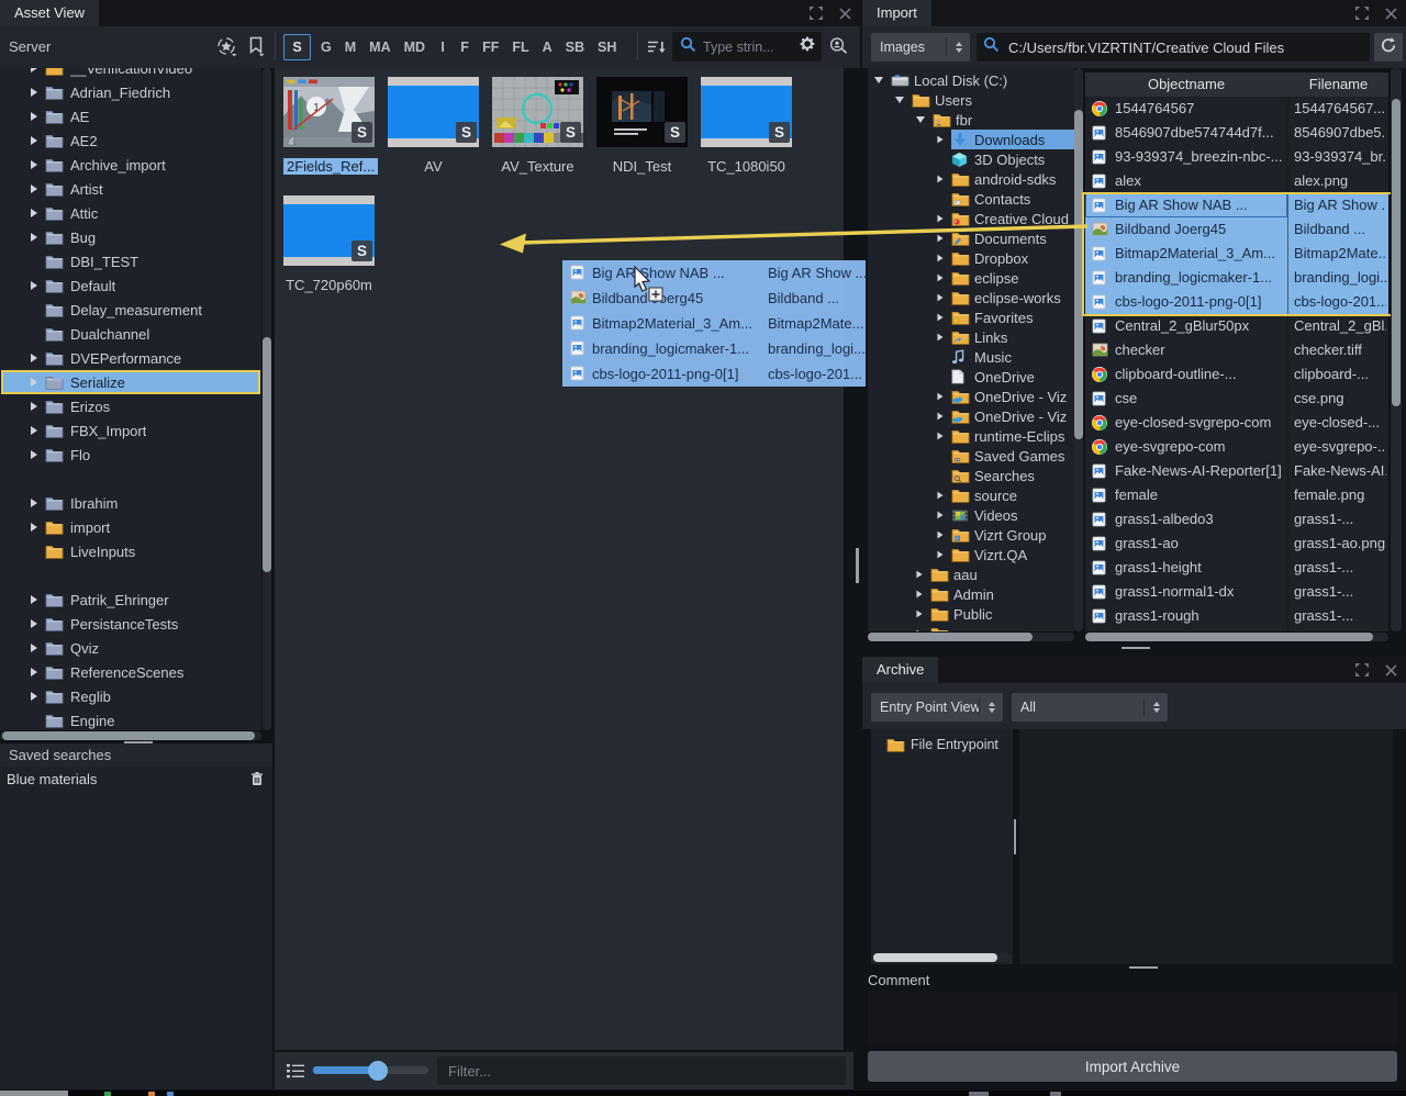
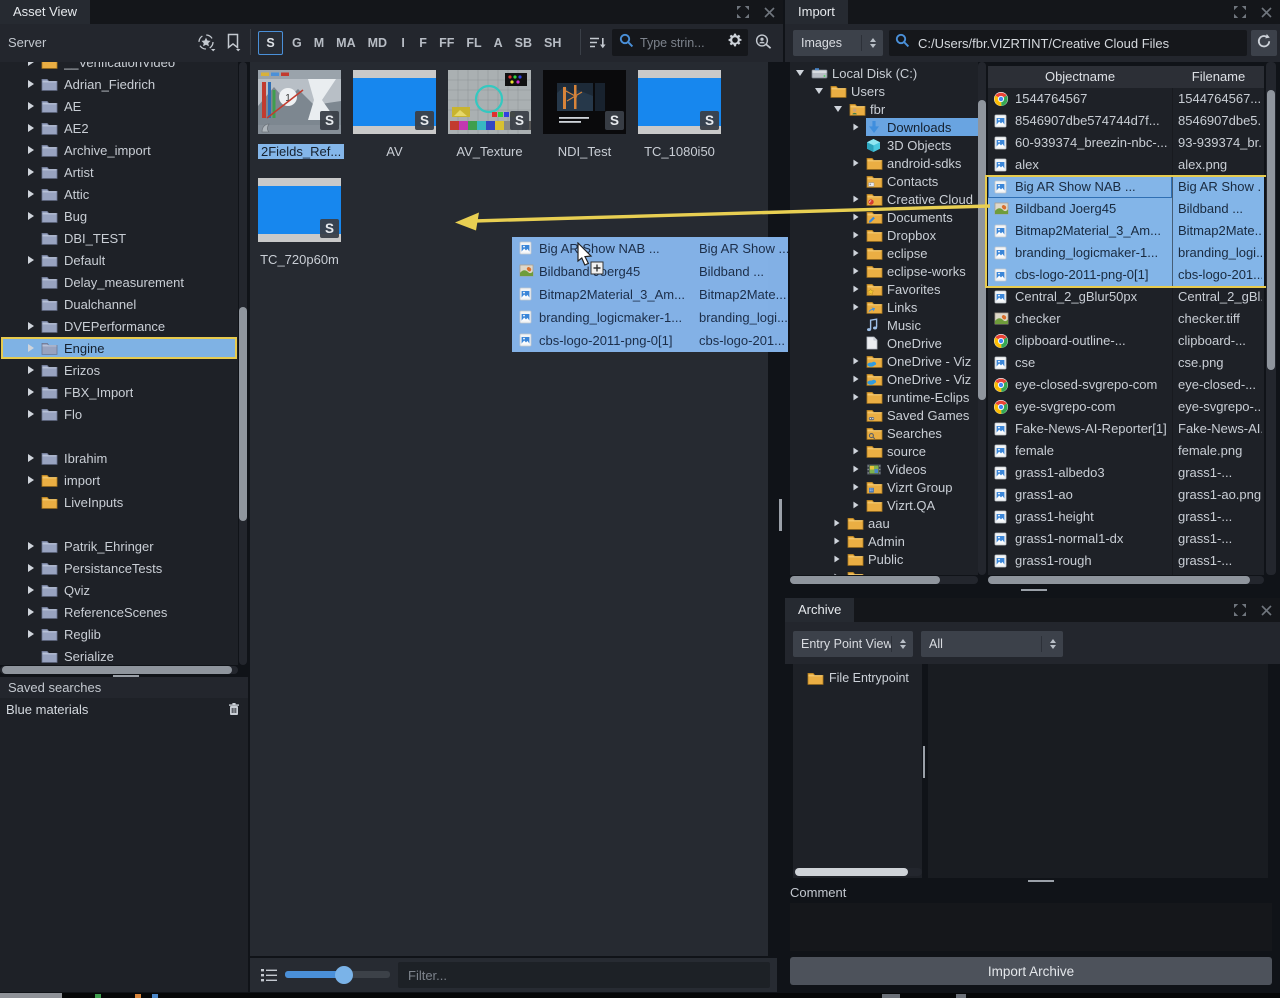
  Asset View
  Server
  S
  G
  M
  MA
  MD
  I
  F
  FF
  FL
  A
  SB
  SH
  Type strin...
  __VerificationVideo
  Adrian_Fiedrich
  AE
  AE2
  Archive_import
  Artist
  Attic
  Bug
  DBI_TEST
  Default
  Delay_measurement
  Dualchannel
  DVEPerformance
- Serialize
+ Engine
  Erizos
  FBX_Import
  Flo
  Ibrahim
  import
  LiveInputs
  Patrik_Ehringer
  PersistanceTests
  Qviz
  ReferenceScenes
  Reglib
- Engine
+ Serialize
  Saved searches
  Blue materials
  1
  S
  2Fields_Ref...
  S
  AV
  S
  AV_Texture
  S
  NDI_Test
  S
  TC_1080i50
  S
  TC_720p60m
  Filter...
  Import
  Images
  C:/Users/fbr.VIZRTINT/Creative Cloud Files
  Local Disk (C:)
  Users
  fbr
  Downloads
  3D Objects
  android-sdks
  Contacts
  Creative Cloud
  Documents
  Dropbox
  eclipse
  eclipse-works
  Favorites
  Links
  Music
  OneDrive
  OneDrive - Viz
  OneDrive - Viz
  runtime-Eclips
  Saved Games
  Searches
  source
  Videos
  Vizrt Group
  Vizrt.QA
  aau
  Admin
  Public
  Objectname
  Filename
  1544764567
  1544764567...
  8546907dbe574744d7f...
  8546907dbe5.
- 93-939374_breezin-nbc-...
+ 60-939374_breezin-nbc-...
  93-939374_br.
  alex
  alex.png
  Big AR Show NAB ...
  Big AR Show .
  Bildband Joerg45
  Bildband ...
  Bitmap2Material_3_Am...
  Bitmap2Mate..
  branding_logicmaker-1...
  branding_logi..
  cbs-logo-2011-png-0[1]
  cbs-logo-201..
  Central_2_gBlur50px
  Central_2_gBl
  checker
  checker.tiff
  clipboard-outline-...
  clipboard-...
  cse
  cse.png
  eye-closed-svgrepo-com
  eye-closed-...
  eye-svgrepo-com
  eye-svgrepo-..
  Fake-News-AI-Reporter[1]
  Fake-News-AI
  female
  female.png
  grass1-albedo3
  grass1-...
  grass1-ao
  grass1-ao.png
  grass1-height
  grass1-...
  grass1-normal1-dx
  grass1-...
  grass1-rough
  grass1-...
  Archive
  Entry Point View
  All
  File Entrypoint
  Comment
  Import Archive
  Big AR Show NAB ...
  Big AR Show ...
  Bildbanderg45
  Bildband ...
  Bitmap2Material_3_Am...
  Bitmap2Mate...
  branding_logicmaker-1...
  branding_logi...
  cbs-logo-2011-png-0[1]
  cbs-logo-201...
